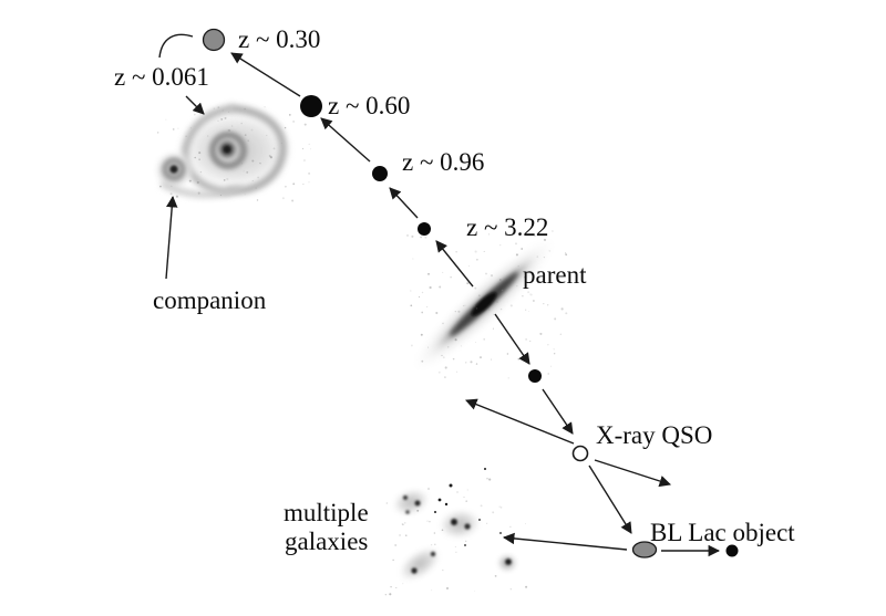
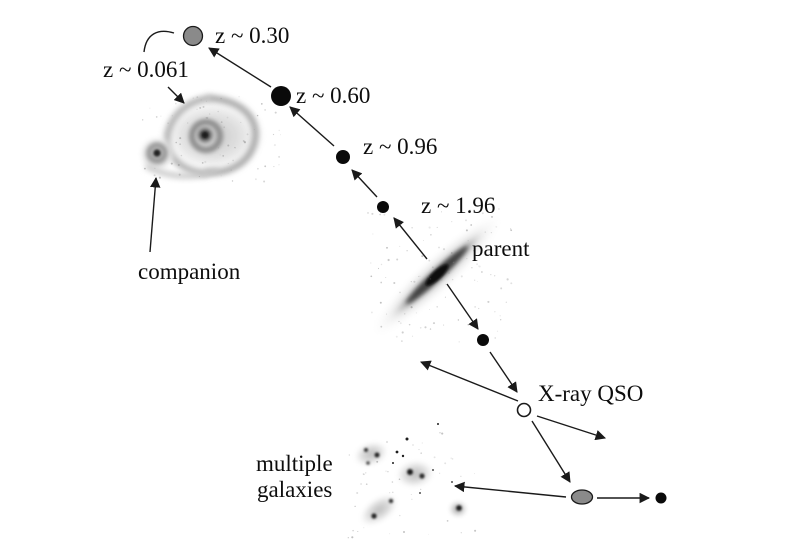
  z ~ 0.30
  z ~ 0.061
  z ~ 0.60
  z ~ 0.96
- z ~ 3.22
+ z ~ 1.96
  parent
  companion
  multiple
  galaxies
  X-ray QSO
- BL Lac object
